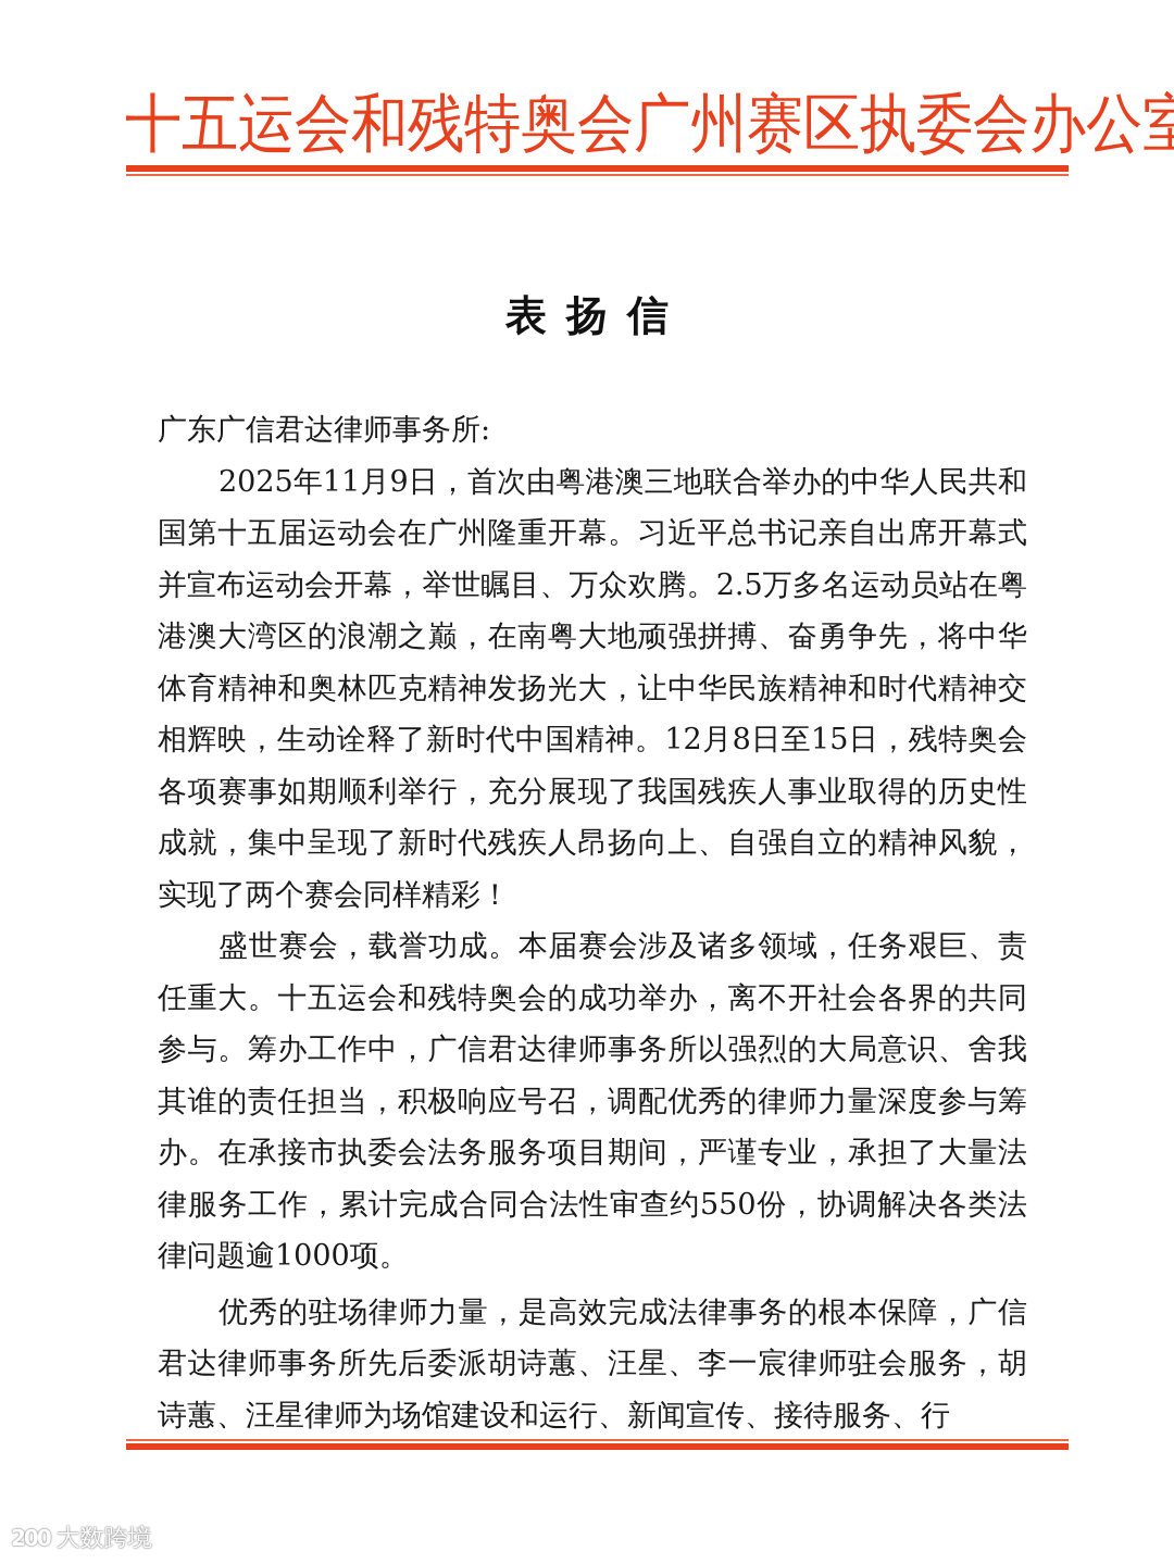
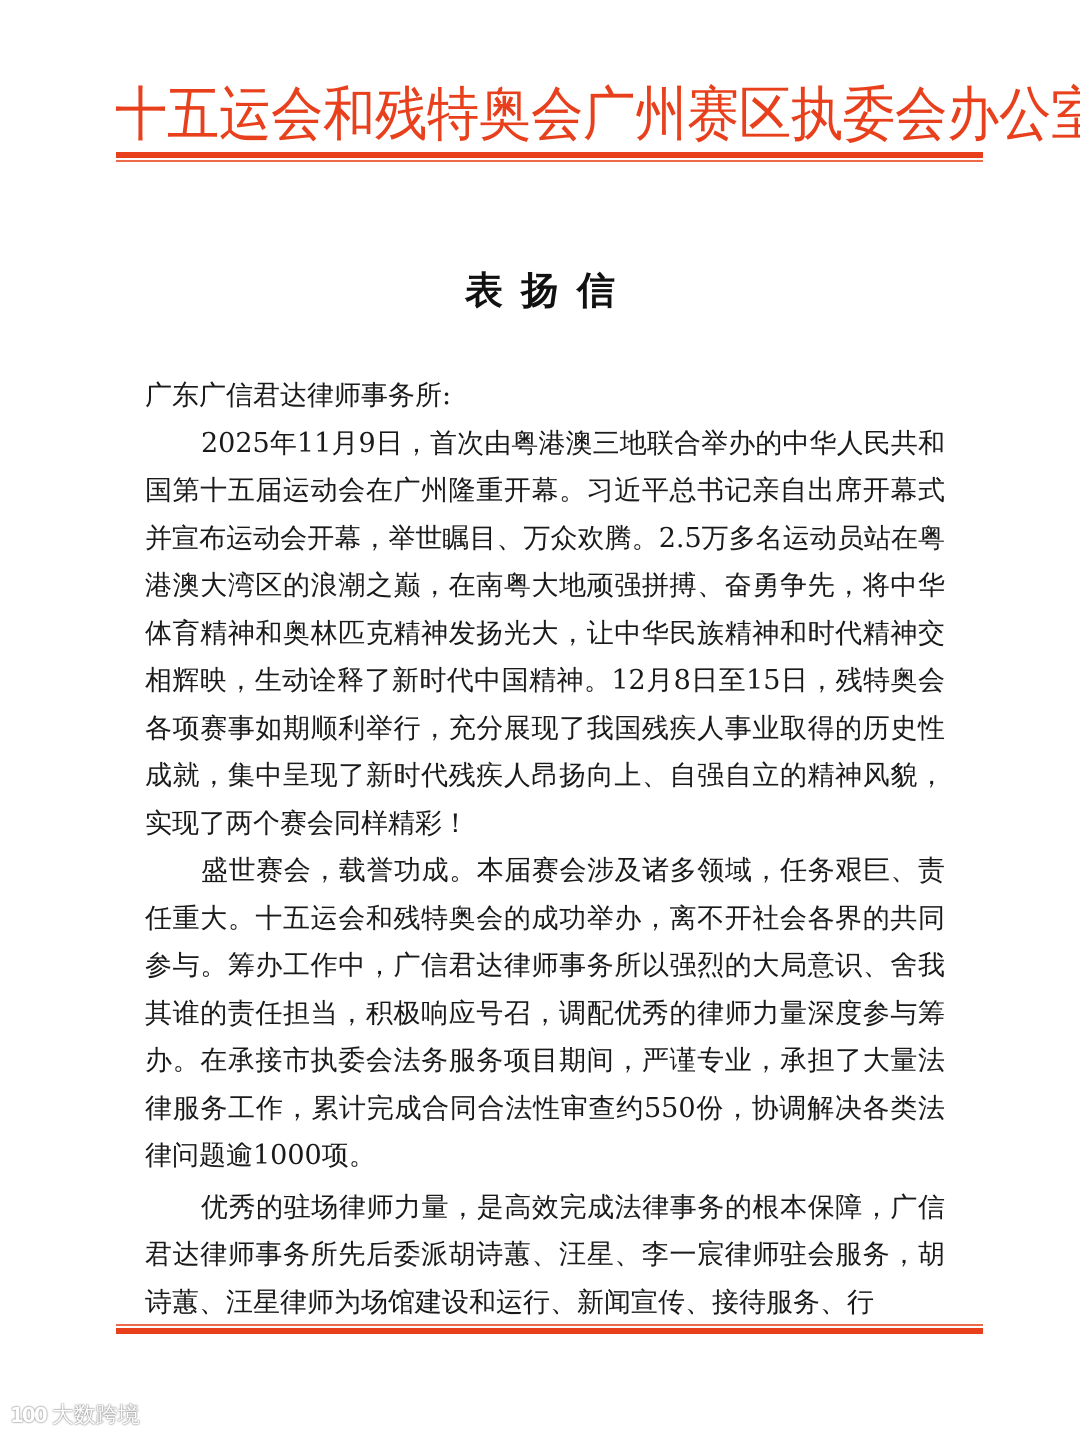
  十五运会和残特奥会广州赛区执委会办公室
  表扬信
  广东广信君达律师事务所:
  2025年11月9日，首次由粤港澳三地联合举办的中华人民共和国第十五届运动会在广州隆重开幕。习近平总书记亲自出席开幕式并宣布运动会开幕，举世瞩目、万众欢腾。2.5万多名运动员站在粤港澳大湾区的浪潮之巅，在南粤大地顽强拼搏、奋勇争先，将中华体育精神和奥林匹克精神发扬光大，让中华民族精神和时代精神交相辉映，生动诠释了新时代中国精神。12月8日至15日，残特奥会各项赛事如期顺利举行，充分展现了我国残疾人事业取得的历史性成就，集中呈现了新时代残疾人昂扬向上、自强自立的精神风貌，实现了两个赛会同样精彩！
  盛世赛会，载誉功成。本届赛会涉及诸多领域，任务艰巨、责任重大。十五运会和残特奥会的成功举办，离不开社会各界的共同参与。筹办工作中，广信君达律师事务所以强烈的大局意识、舍我其谁的责任担当，积极响应号召，调配优秀的律师力量深度参与筹办。在承接市执委会法务服务项目期间，严谨专业，承担了大量法律服务工作，累计完成合同合法性审查约550份，协调解决各类法律问题逾1000项。
  优秀的驻场律师力量，是高效完成法律事务的根本保障，广信君达律师事务所先后委派胡诗蕙、汪星、李一宸律师驻会服务，胡诗蕙、汪星律师为场馆建设和运行、新闻宣传、接待服务、行
- 200
+ 100
  大数跨境
